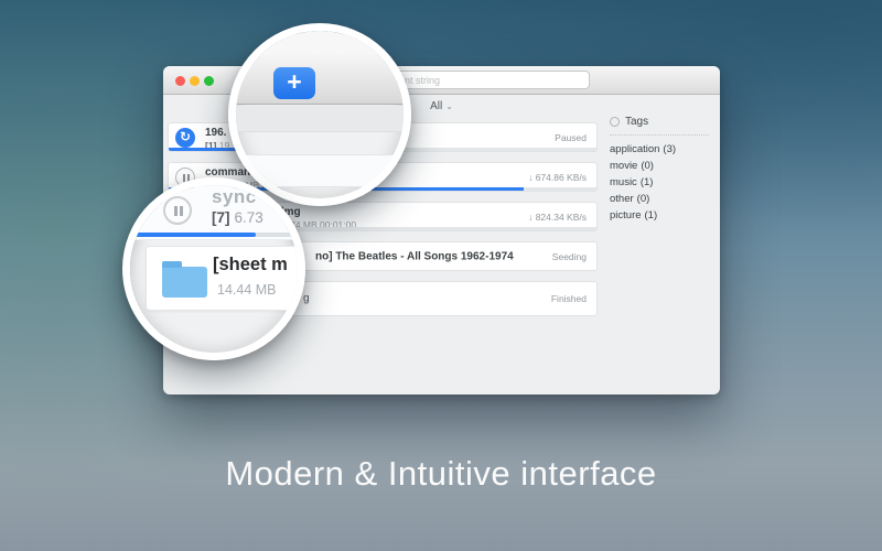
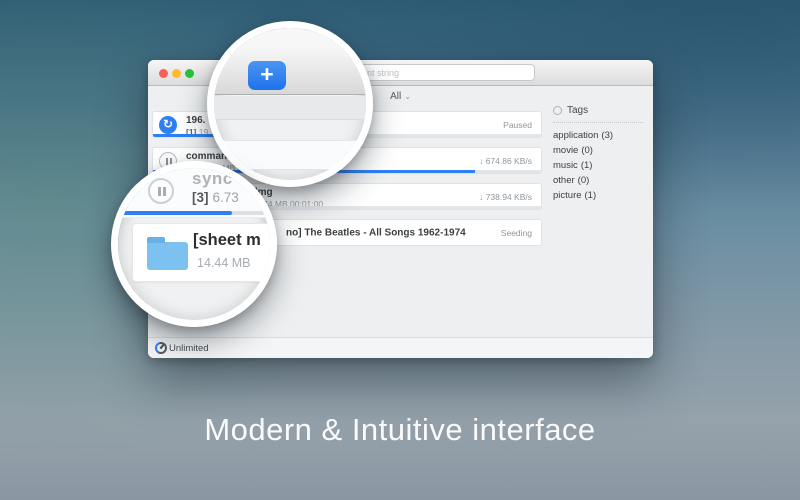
  nt string
  All ⌄
  ↻
  196.
  [1] 19.
  Paused
  ↓ 674.86 KB/s
  4 MB 00:01:00
- ↓ 824.34 KB/s
+ ↓ 738.94 KB/s
  no] The Beatles - All Songs 1962-1974
  Seeding
- g
- Finished
  Tags
  application (3)
  movie (0)
  music (1)
  other (0)
  picture (1)
+ Unlimited
  +
  sync
- [7] 6.73
+ [3] 6.73
  [sheet m
  14.44 MB
  Modern & Intuitive interface
